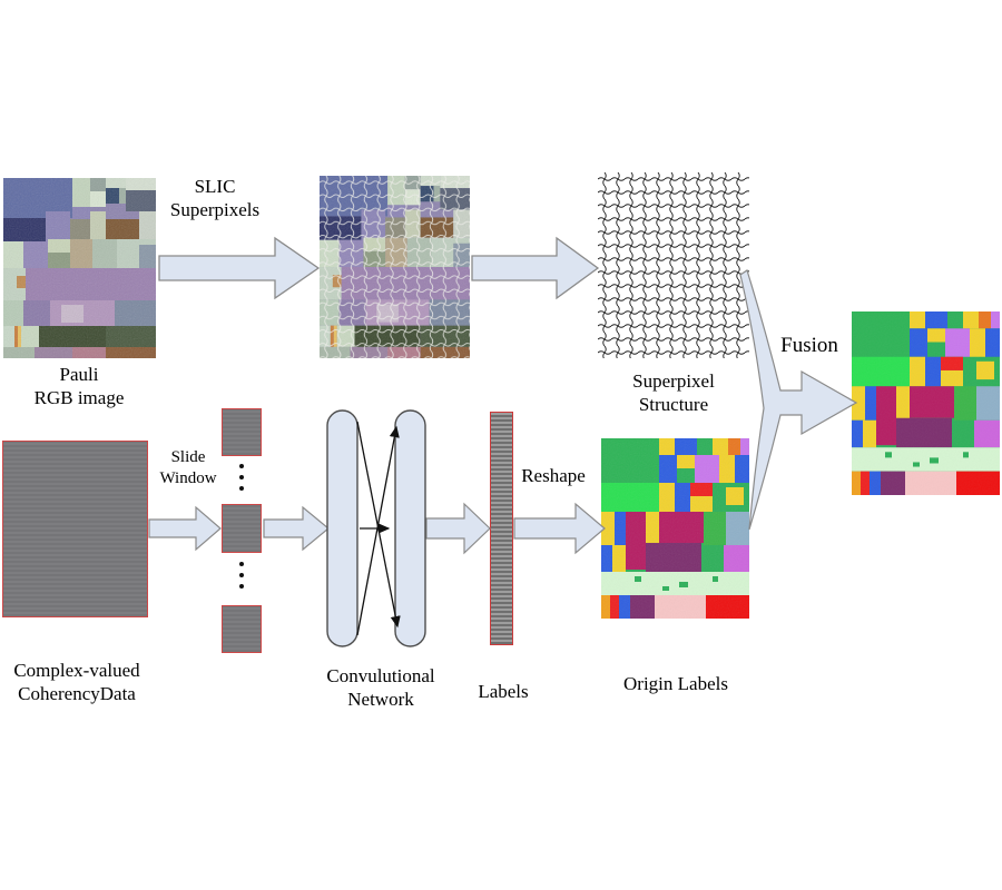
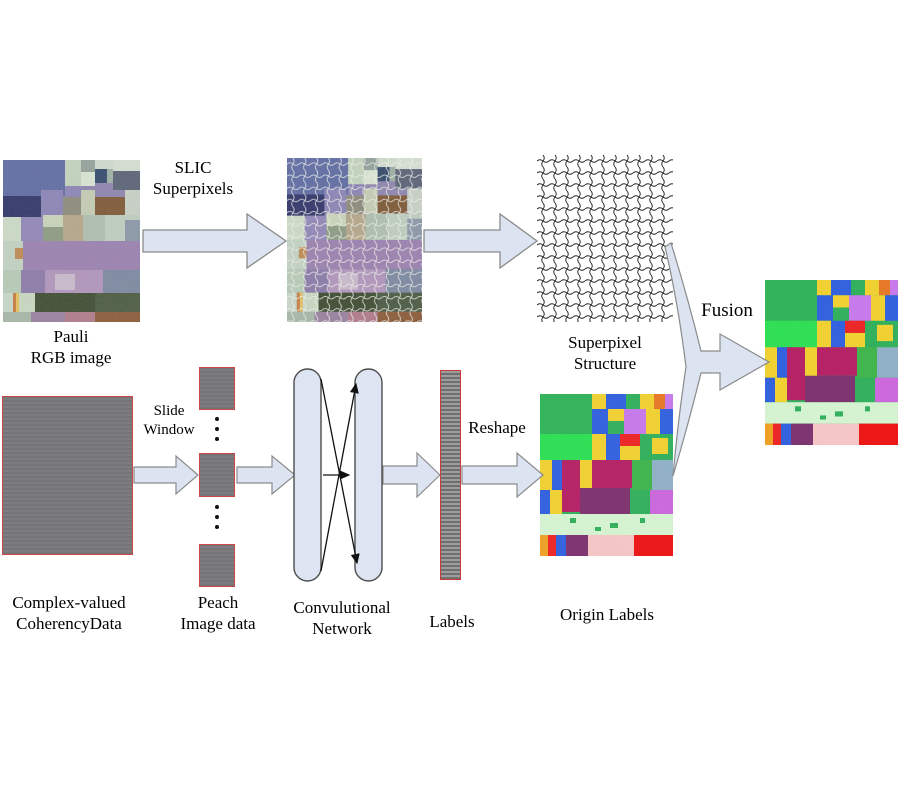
  SLIC
  Superpixels
  Pauli
  RGB image
  Superpixel
  Structure
  Fusion
  Complex-valued
  CoherencyData
  Slide
  Window
+ Peach
+ Image data
  Convulutional
  Network
  Labels
  Reshape
  Origin Labels
